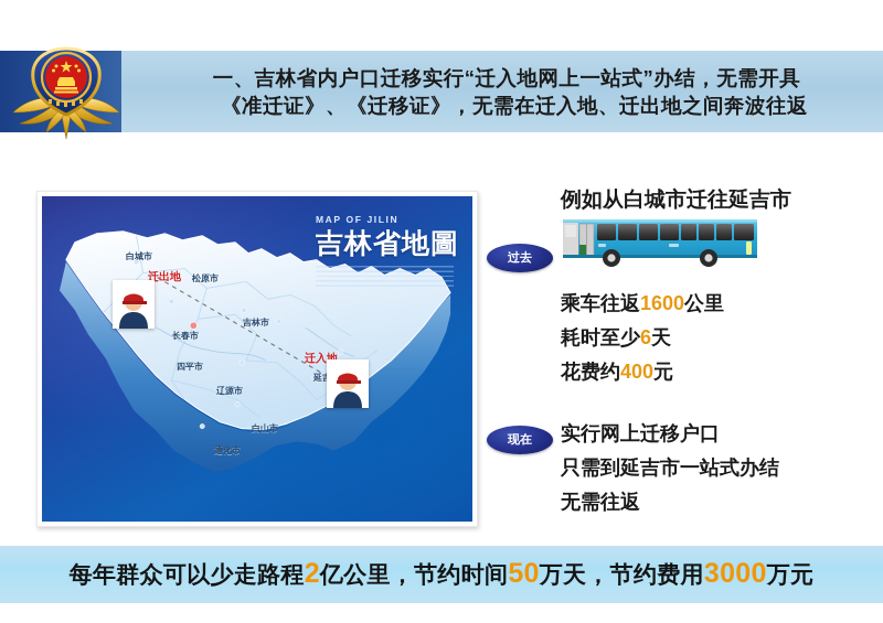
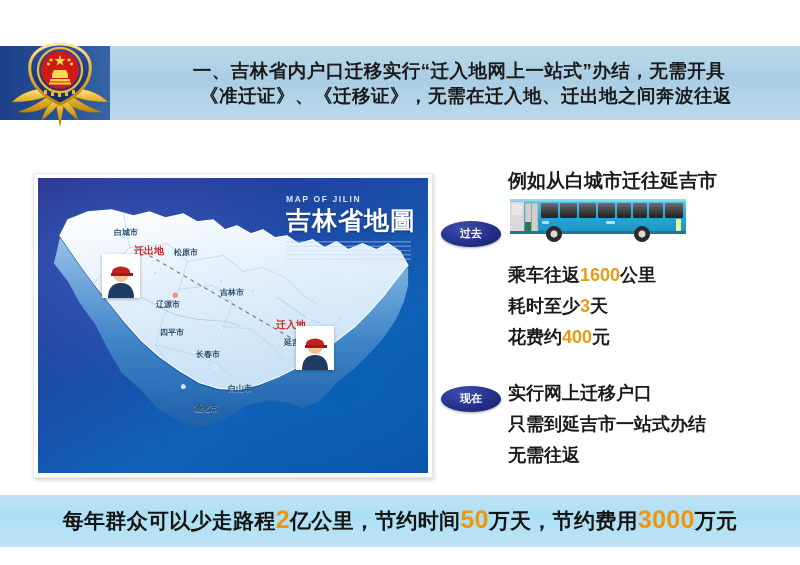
  一、吉林省内户口迁移实行“迁入地网上一站式”办结，无需开具
  《准迁证》、《迁移证》，无需在迁入地、迁出地之间奔波往返
  MAP OF JILIN
  吉林省地圖
  白城市
  松原市
- 长春市
+ 辽源市
  吉林市
  四平市
- 辽源市
+ 长春市
  白山市
  通化市
  迁出地
  例如从白城市迁往延吉市
  过去
  现在
  乘车往返1600公里
- 耗时至少6天
+ 耗时至少3天
  花费约400元
  实行网上迁移户口
  只需到延吉市一站式办结
  无需往返
  每年群众可以少走路程2亿公里，节约时间50万天，节约费用3000万元
